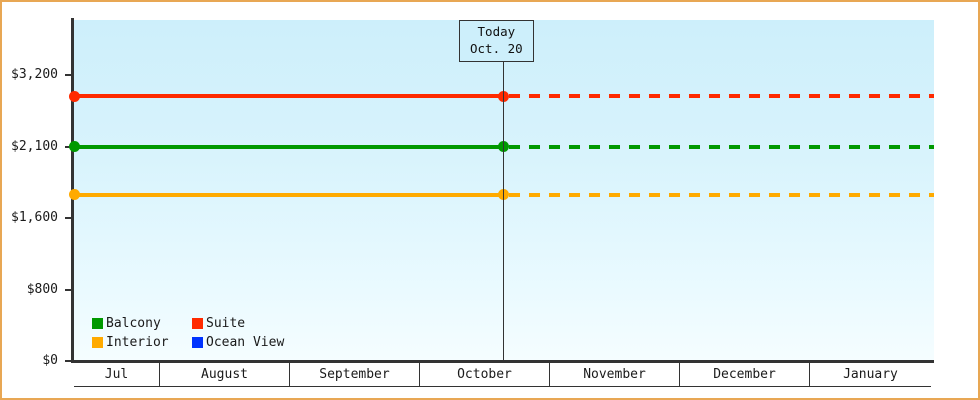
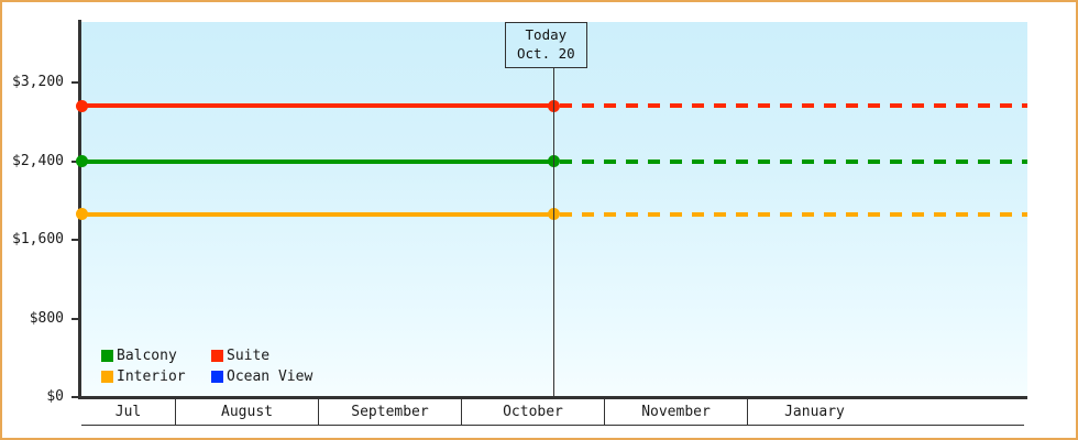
  $0
  $800
  $1,600
- $2,100
+ $2,400
  $3,200
  Today
  Oct. 20
  Balcony
  Suite
  Interior
  Ocean View
  Jul
  August
  September
  October
  November
- December
  January
